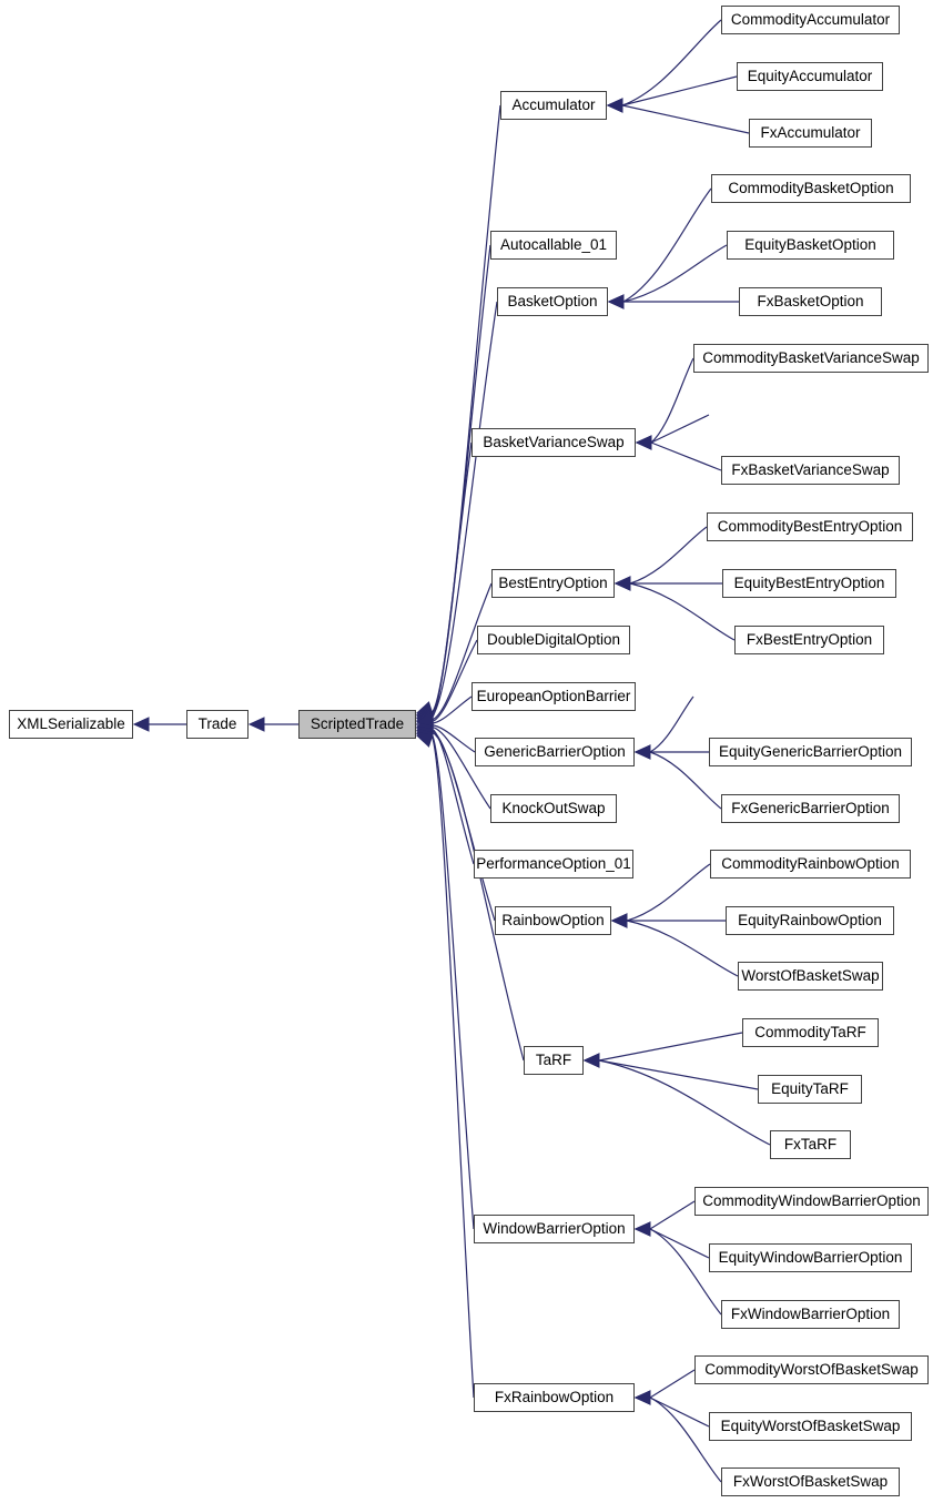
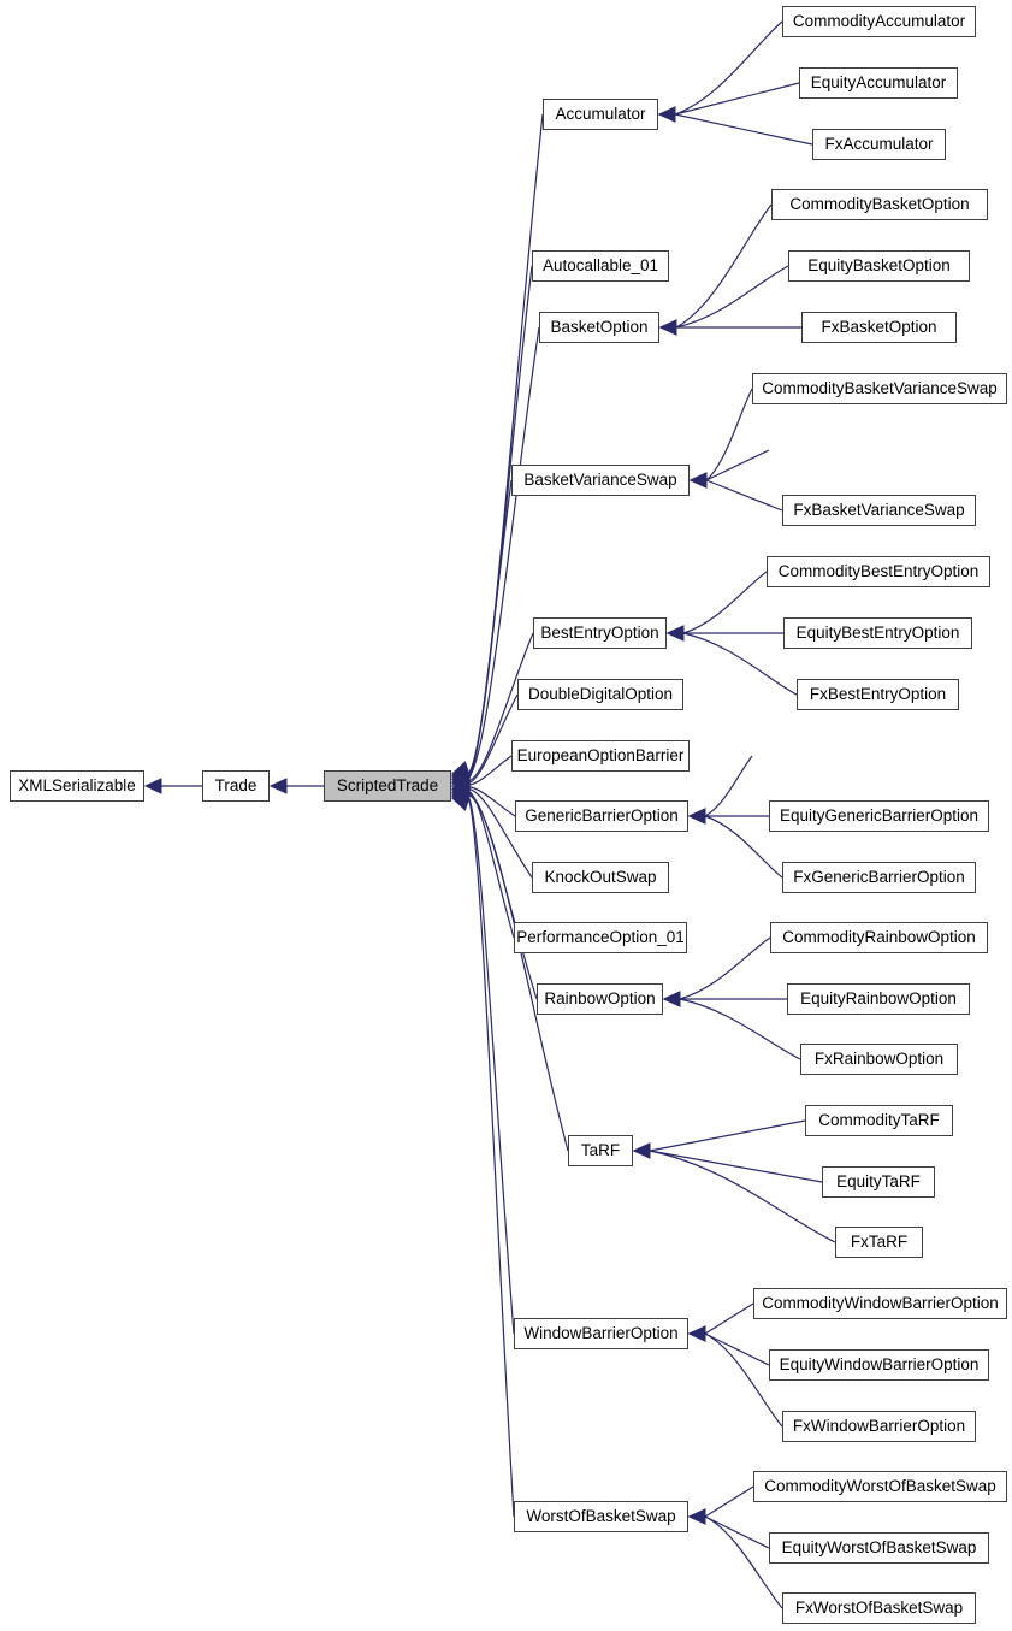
  XMLSerializable
  Trade
  ScriptedTrade
  Accumulator
  CommodityAccumulator
  EquityAccumulator
  FxAccumulator
  Autocallable_01
  BasketOption
  CommodityBasketOption
  EquityBasketOption
  FxBasketOption
  BasketVarianceSwap
  CommodityBasketVarianceSwap
  FxBasketVarianceSwap
  BestEntryOption
  CommodityBestEntryOption
  EquityBestEntryOption
  FxBestEntryOption
  DoubleDigitalOption
  EuropeanOptionBarrier
  GenericBarrierOption
  EquityGenericBarrierOption
  FxGenericBarrierOption
  KnockOutSwap
  PerformanceOption_01
  RainbowOption
  CommodityRainbowOption
  EquityRainbowOption
- WorstOfBasketSwap
+ FxRainbowOption
  TaRF
  CommodityTaRF
  EquityTaRF
  FxTaRF
  WindowBarrierOption
  CommodityWindowBarrierOption
  EquityWindowBarrierOption
  FxWindowBarrierOption
- FxRainbowOption
+ WorstOfBasketSwap
  CommodityWorstOfBasketSwap
  EquityWorstOfBasketSwap
  FxWorstOfBasketSwap
